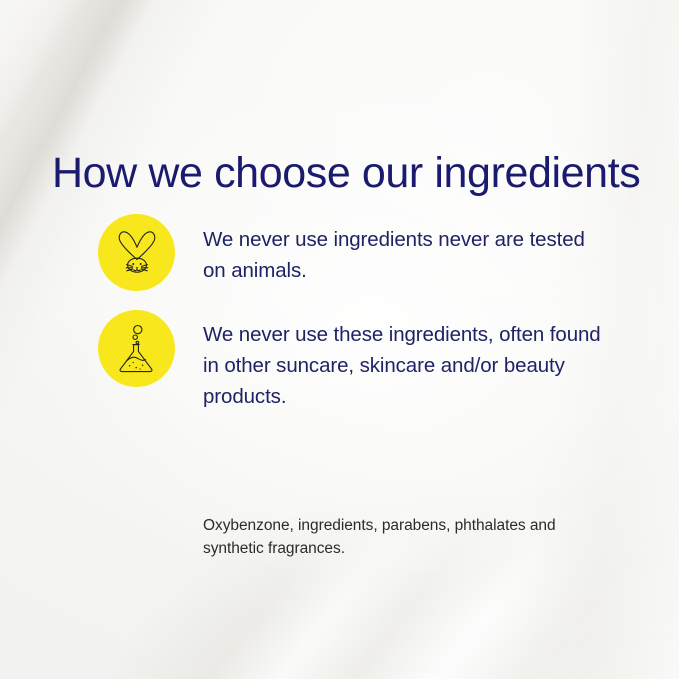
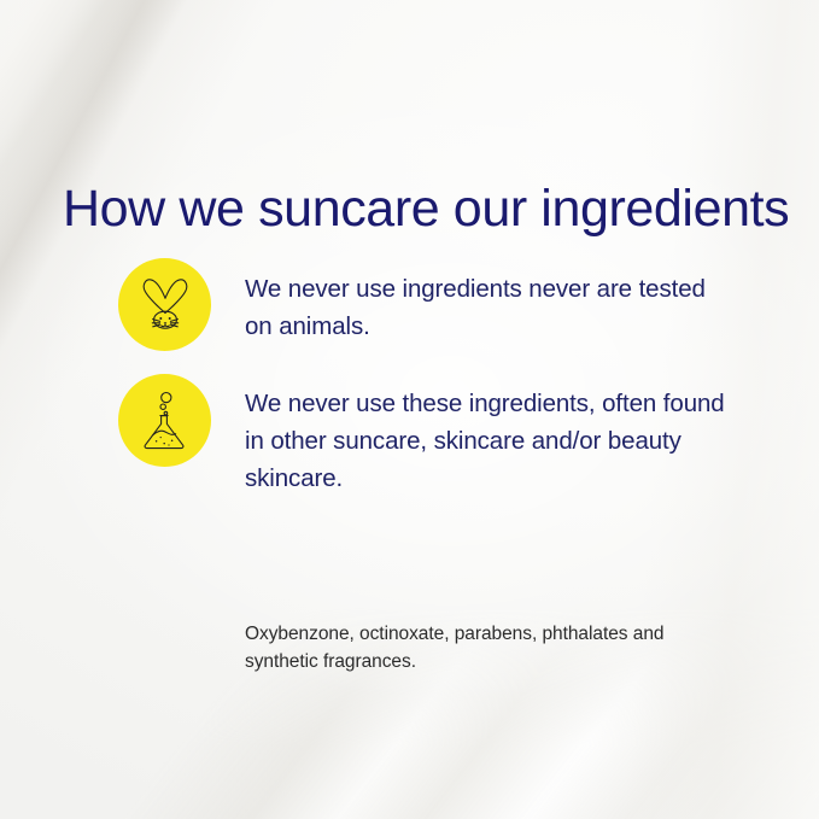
- How we choose our ingredients
+ How we suncare our ingredients
  We never use ingredients never are tested on animals.
- We never use these ingredients, often found in other suncare, skincare and/or beauty products.
+ We never use these ingredients, often found in other suncare, skincare and/or beauty skincare.
- Oxybenzone, ingredients, parabens, phthalates and synthetic fragrances.
+ Oxybenzone, octinoxate, parabens, phthalates and synthetic fragrances.
